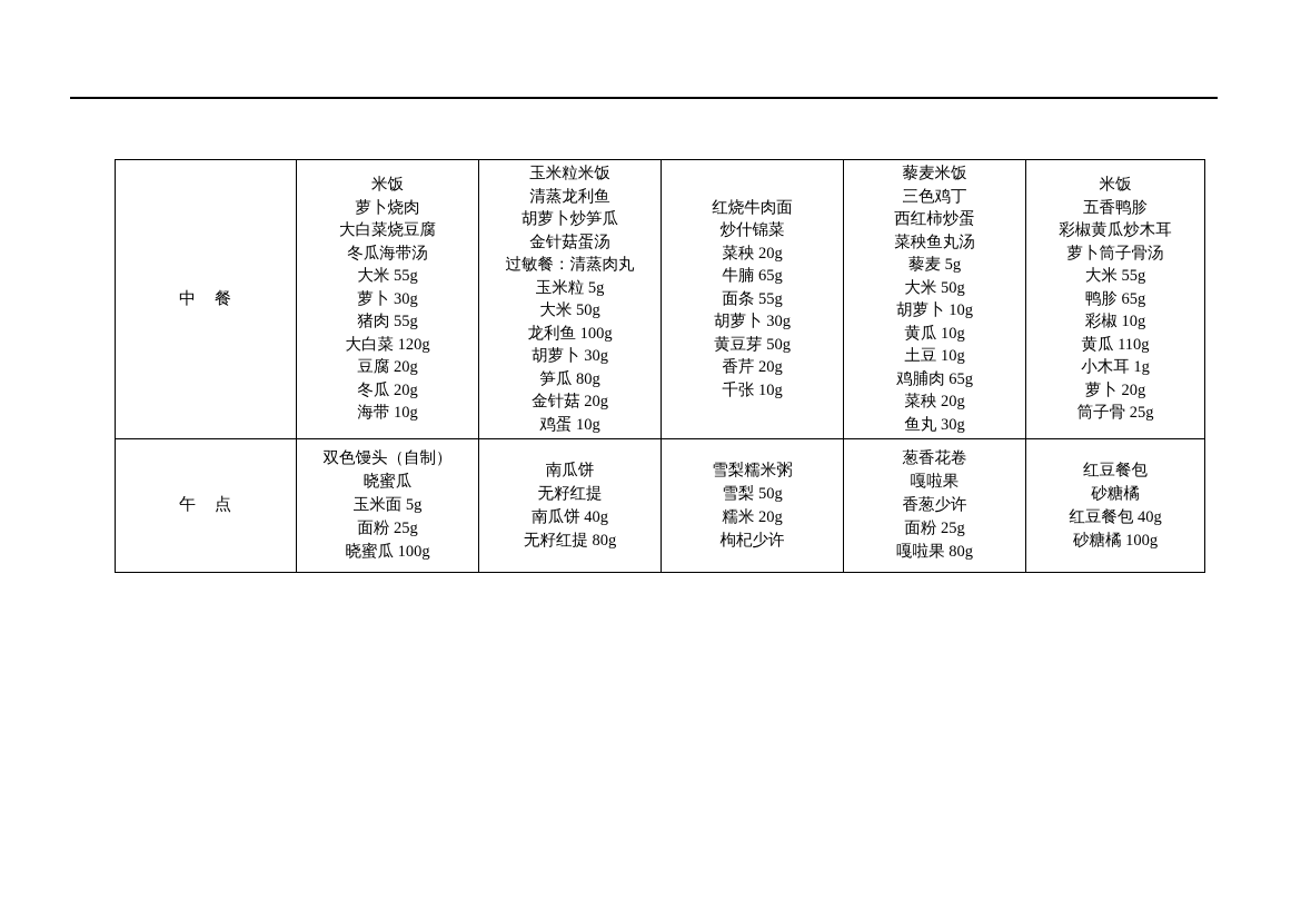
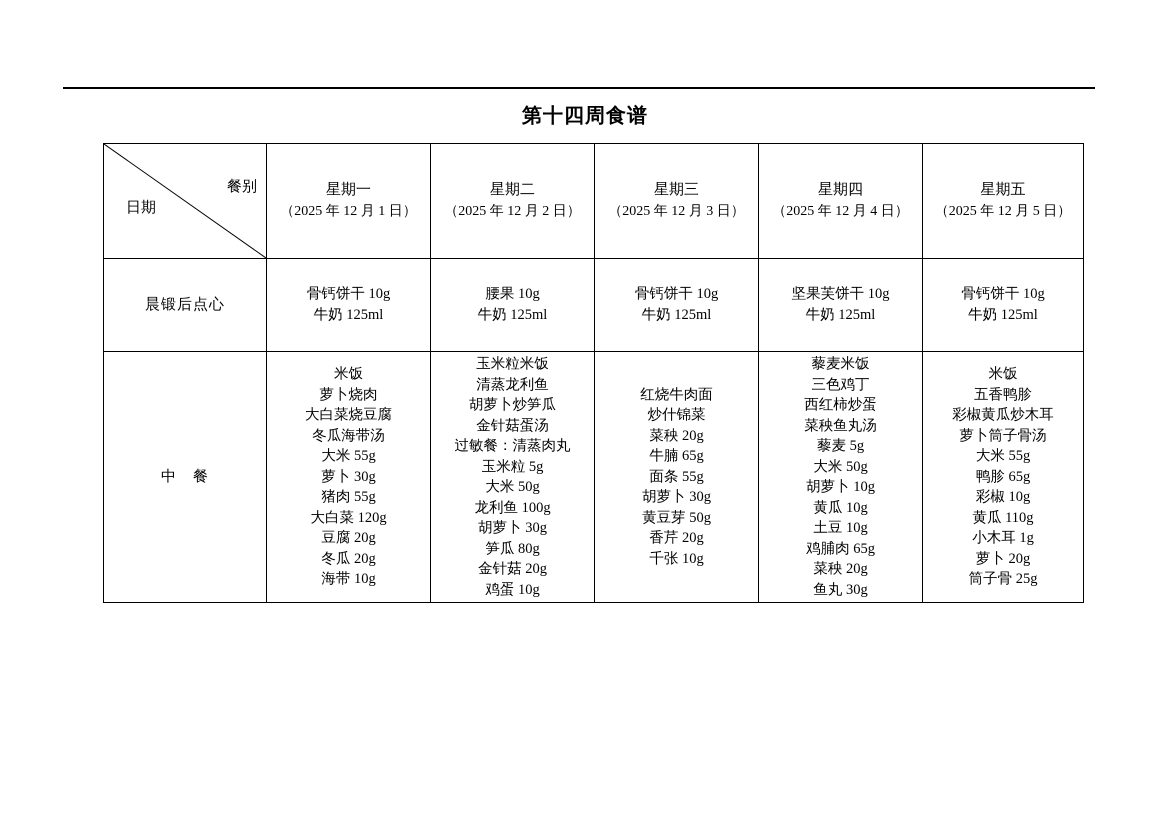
+ 第十四周食谱
+ 餐别 日期	星期一 （2025 年 12 月 1 日）	星期二 （2025 年 12 月 2 日）	星期三 （2025 年 12 月 3 日）	星期四 （2025 年 12 月 4 日）	星期五 （2025 年 12 月 5 日）
+ 晨锻后点心	骨钙饼干 10g牛奶 125ml	腰果 10g牛奶 125ml	骨钙饼干 10g牛奶 125ml	坚果芙饼干 10g牛奶 125ml	骨钙饼干 10g牛奶 125ml
  中 餐	米饭萝卜烧肉大白菜烧豆腐冬瓜海带汤大米 55g萝卜 30g猪肉 55g大白菜 120g豆腐 20g冬瓜 20g海带 10g	玉米粒米饭清蒸龙利鱼胡萝卜炒笋瓜金针菇蛋汤过敏餐：清蒸肉丸玉米粒 5g大米 50g龙利鱼 100g胡萝卜 30g笋瓜 80g金针菇 20g鸡蛋 10g	红烧牛肉面炒什锦菜菜秧 20g牛腩 65g面条 55g胡萝卜 30g黄豆芽 50g香芹 20g千张 10g	藜麦米饭三色鸡丁西红柿炒蛋菜秧鱼丸汤藜麦 5g大米 50g胡萝卜 10g黄瓜 10g土豆 10g鸡脯肉 65g菜秧 20g鱼丸 30g	米饭五香鸭胗彩椒黄瓜炒木耳萝卜筒子骨汤大米 55g鸭胗 65g彩椒 10g黄瓜 110g小木耳 1g萝卜 20g筒子骨 25g
- 午 点	双色馒头（自制）晓蜜瓜玉米面 5g面粉 25g晓蜜瓜 100g	南瓜饼无籽红提南瓜饼 40g无籽红提 80g	雪梨糯米粥雪梨 50g糯米 20g枸杞少许	葱香花卷嘎啦果香葱少许面粉 25g嘎啦果 80g	红豆餐包砂糖橘红豆餐包 40g砂糖橘 100g
